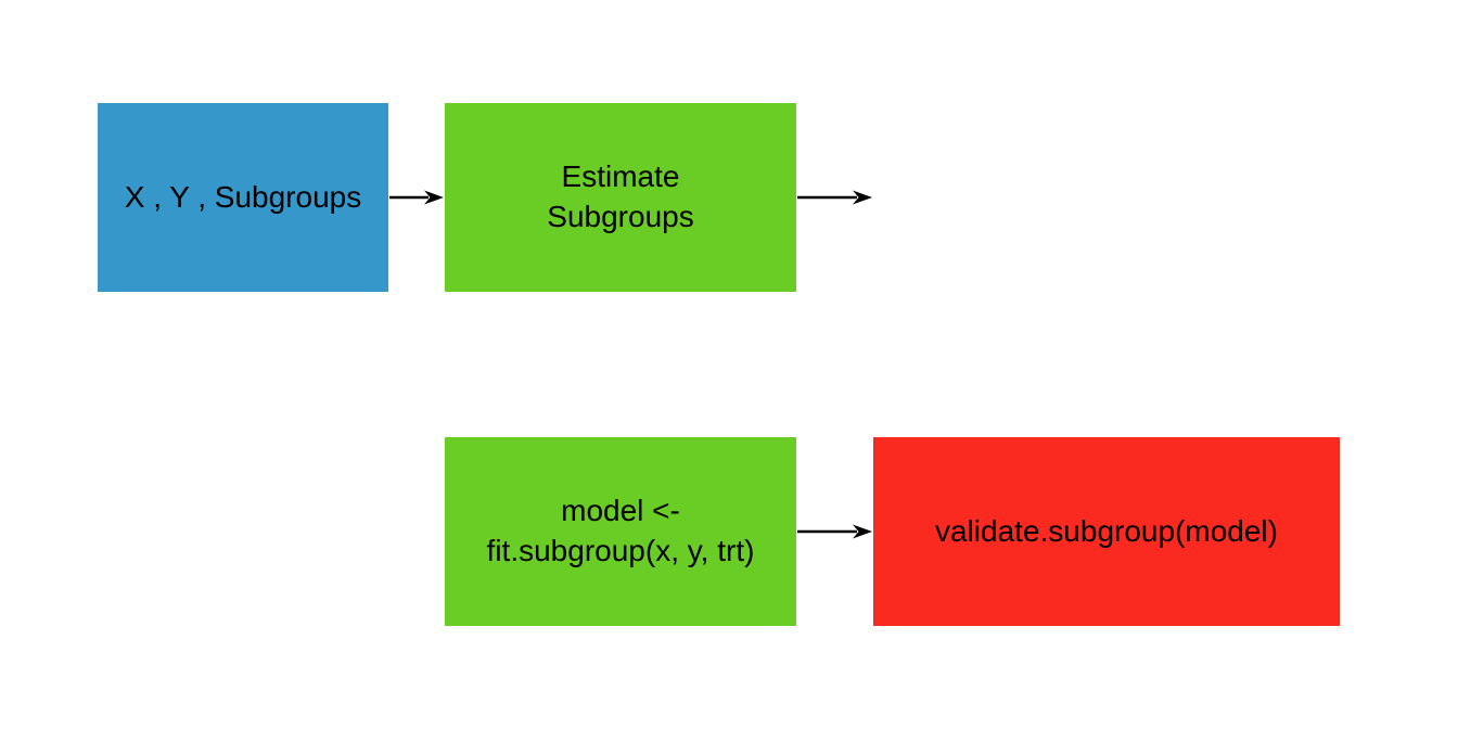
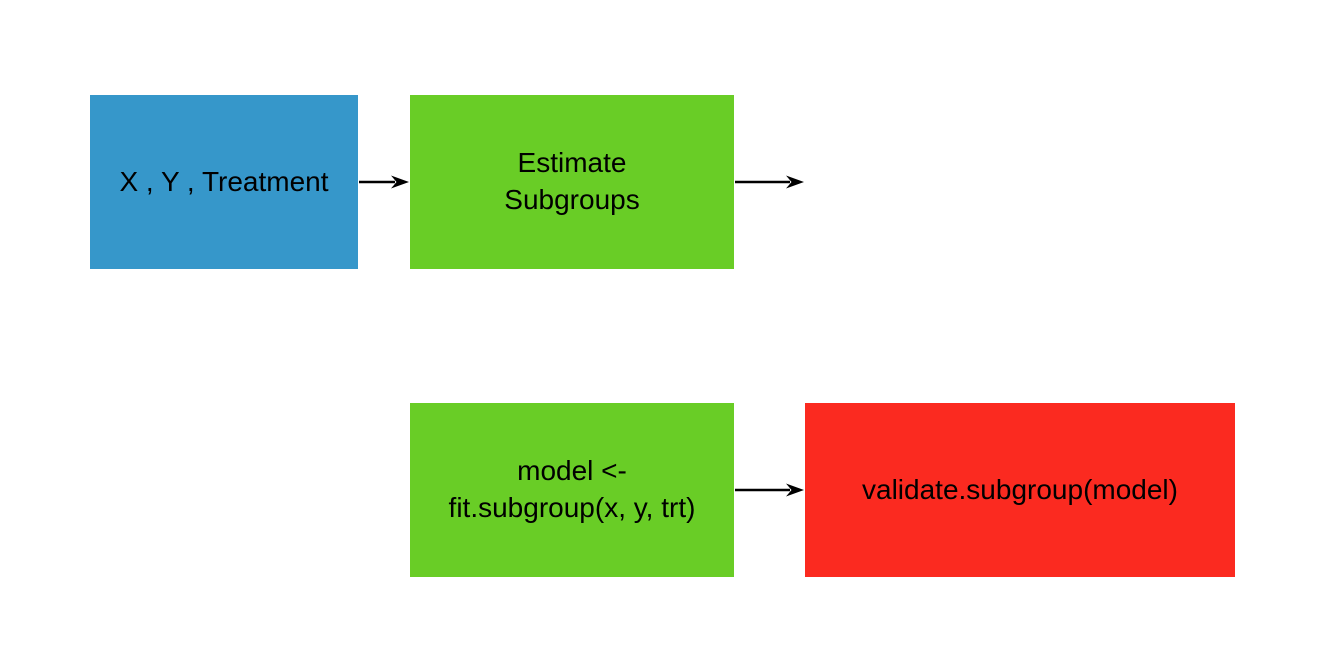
- X , Y , Subgroups
+ X , Y , Treatment
  Estimate
  Subgroups
  model <-
  fit.subgroup(x, y, trt)
  validate.subgroup(model)
